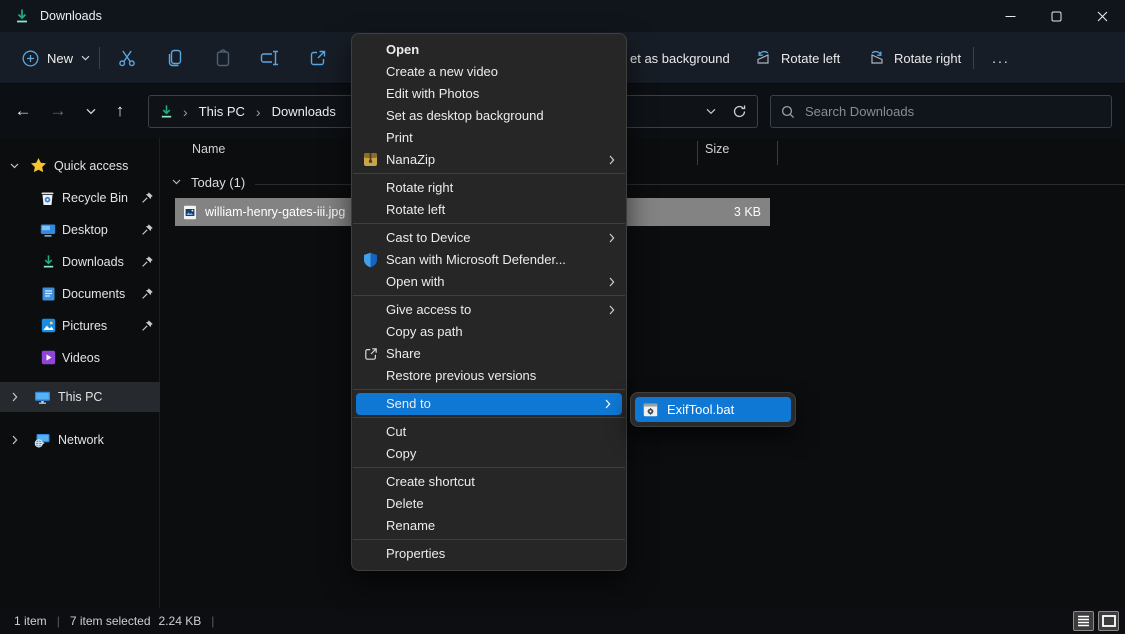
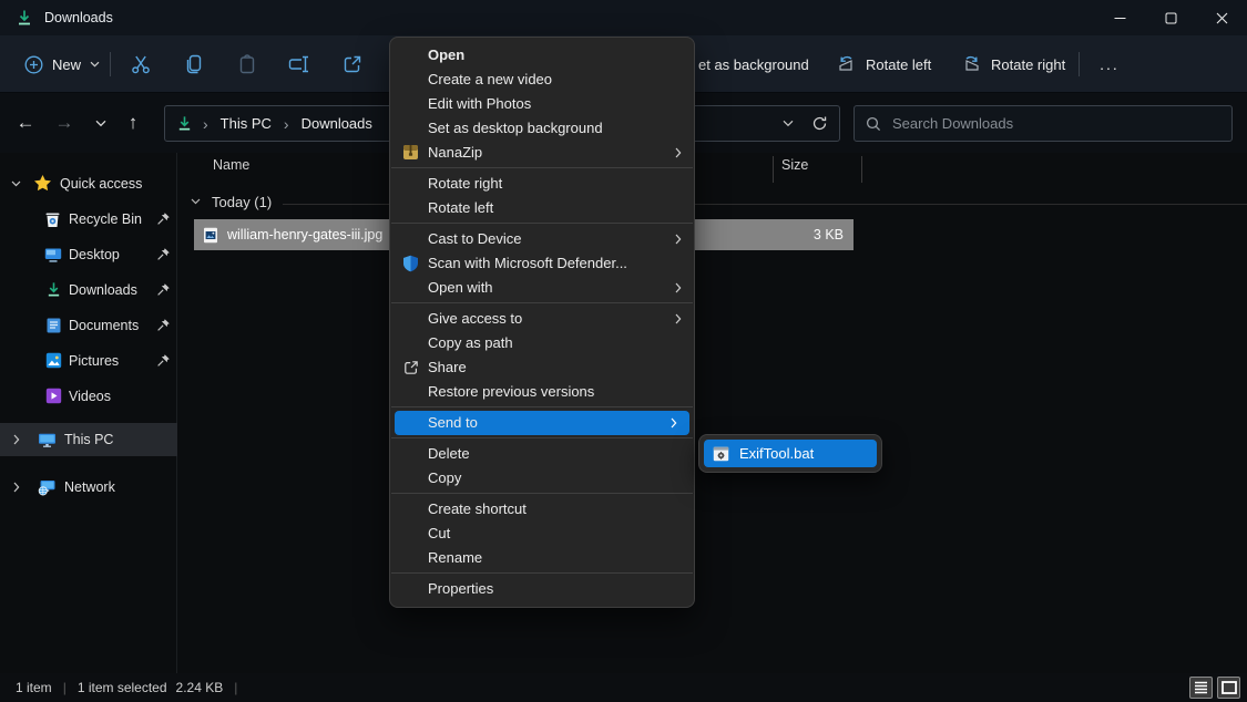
  Downloads
  New
  et as background
  Rotate left
  Rotate right
  ...
  ←
  →
  ↑
  ›
  This PC
  ›
  Downloads
  Search Downloads
  Quick access
  Recycle Bin
  Desktop
  Downloads
  Documents
  Pictures
  Videos
  This PC
  Network
  Name
  Size
  Today (1)
  william-henry-gates-iii.jpg
  3 KB
  1 item
  |
- 7 item selected
+ 1 item selected
  2.24 KB
  |
  Open
  Create a new video
  Edit with Photos
  Set as desktop background
- Print
  NanaZip
  Rotate right
  Rotate left
  Cast to Device
  Scan with Microsoft Defender...
  Open with
  Give access to
  Copy as path
  Share
  Restore previous versions
  Send to
- Cut
+ Delete
  Copy
  Create shortcut
- Delete
+ Cut
  Rename
  Properties
  ExifTool.bat
